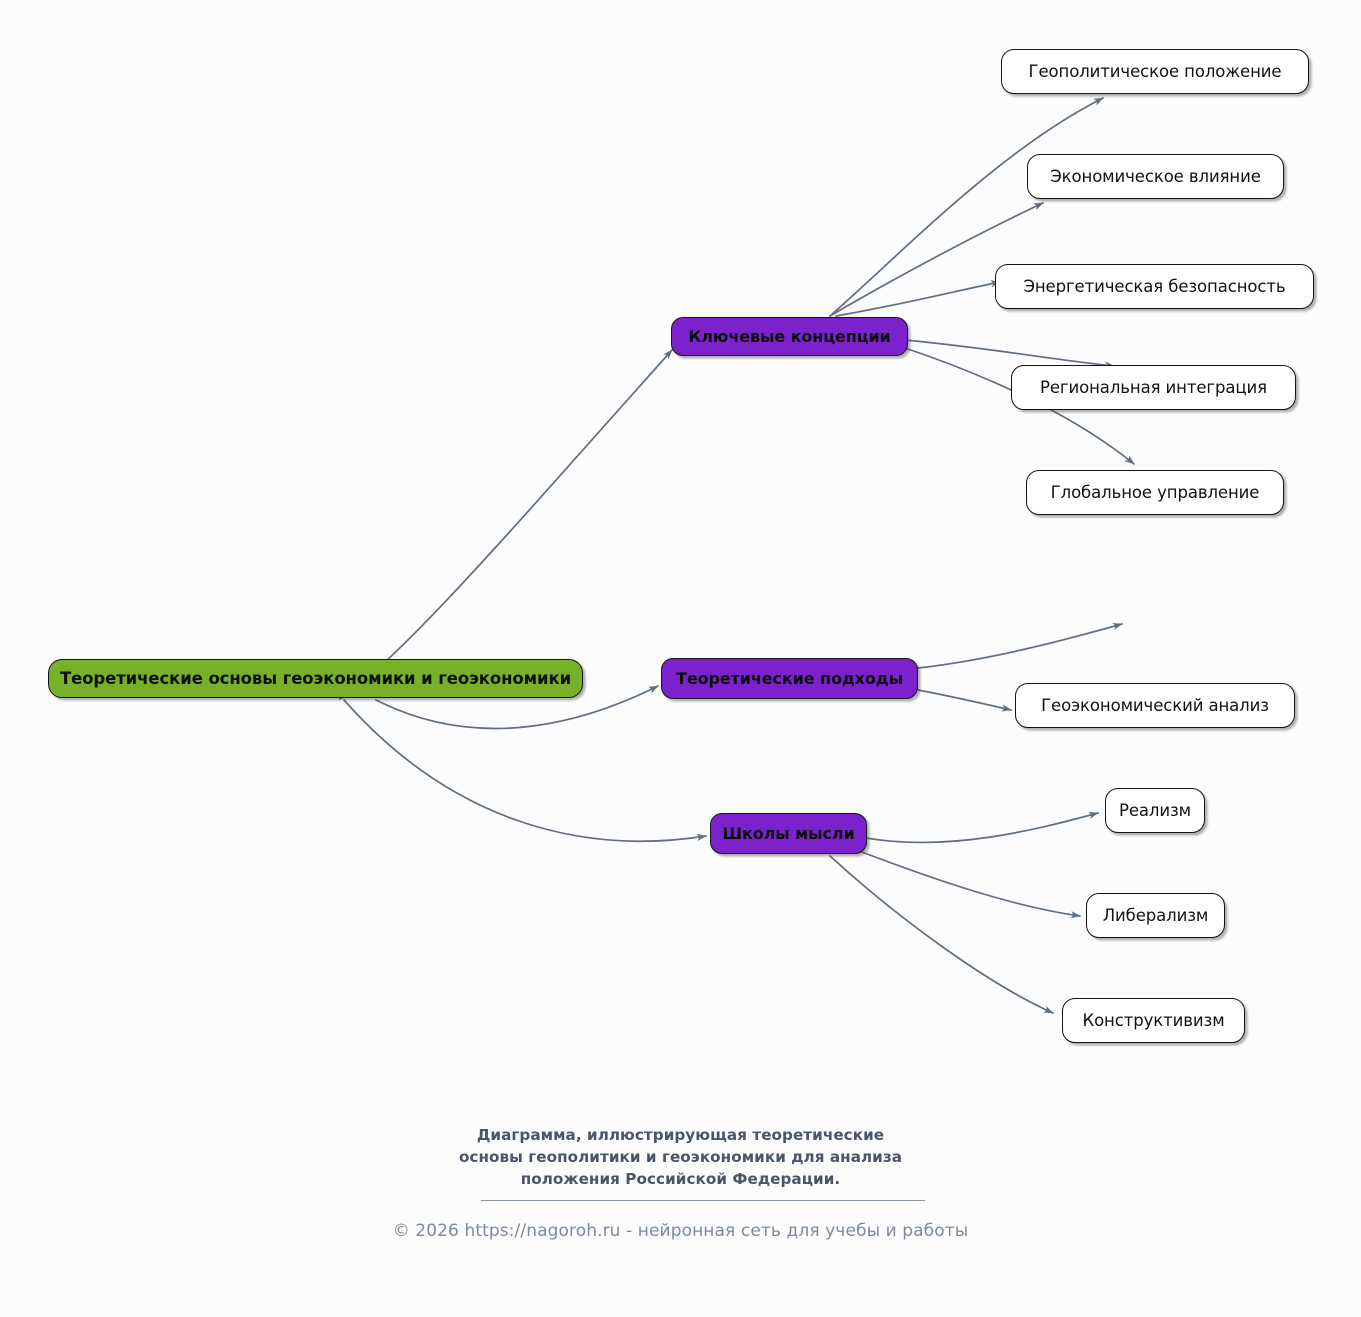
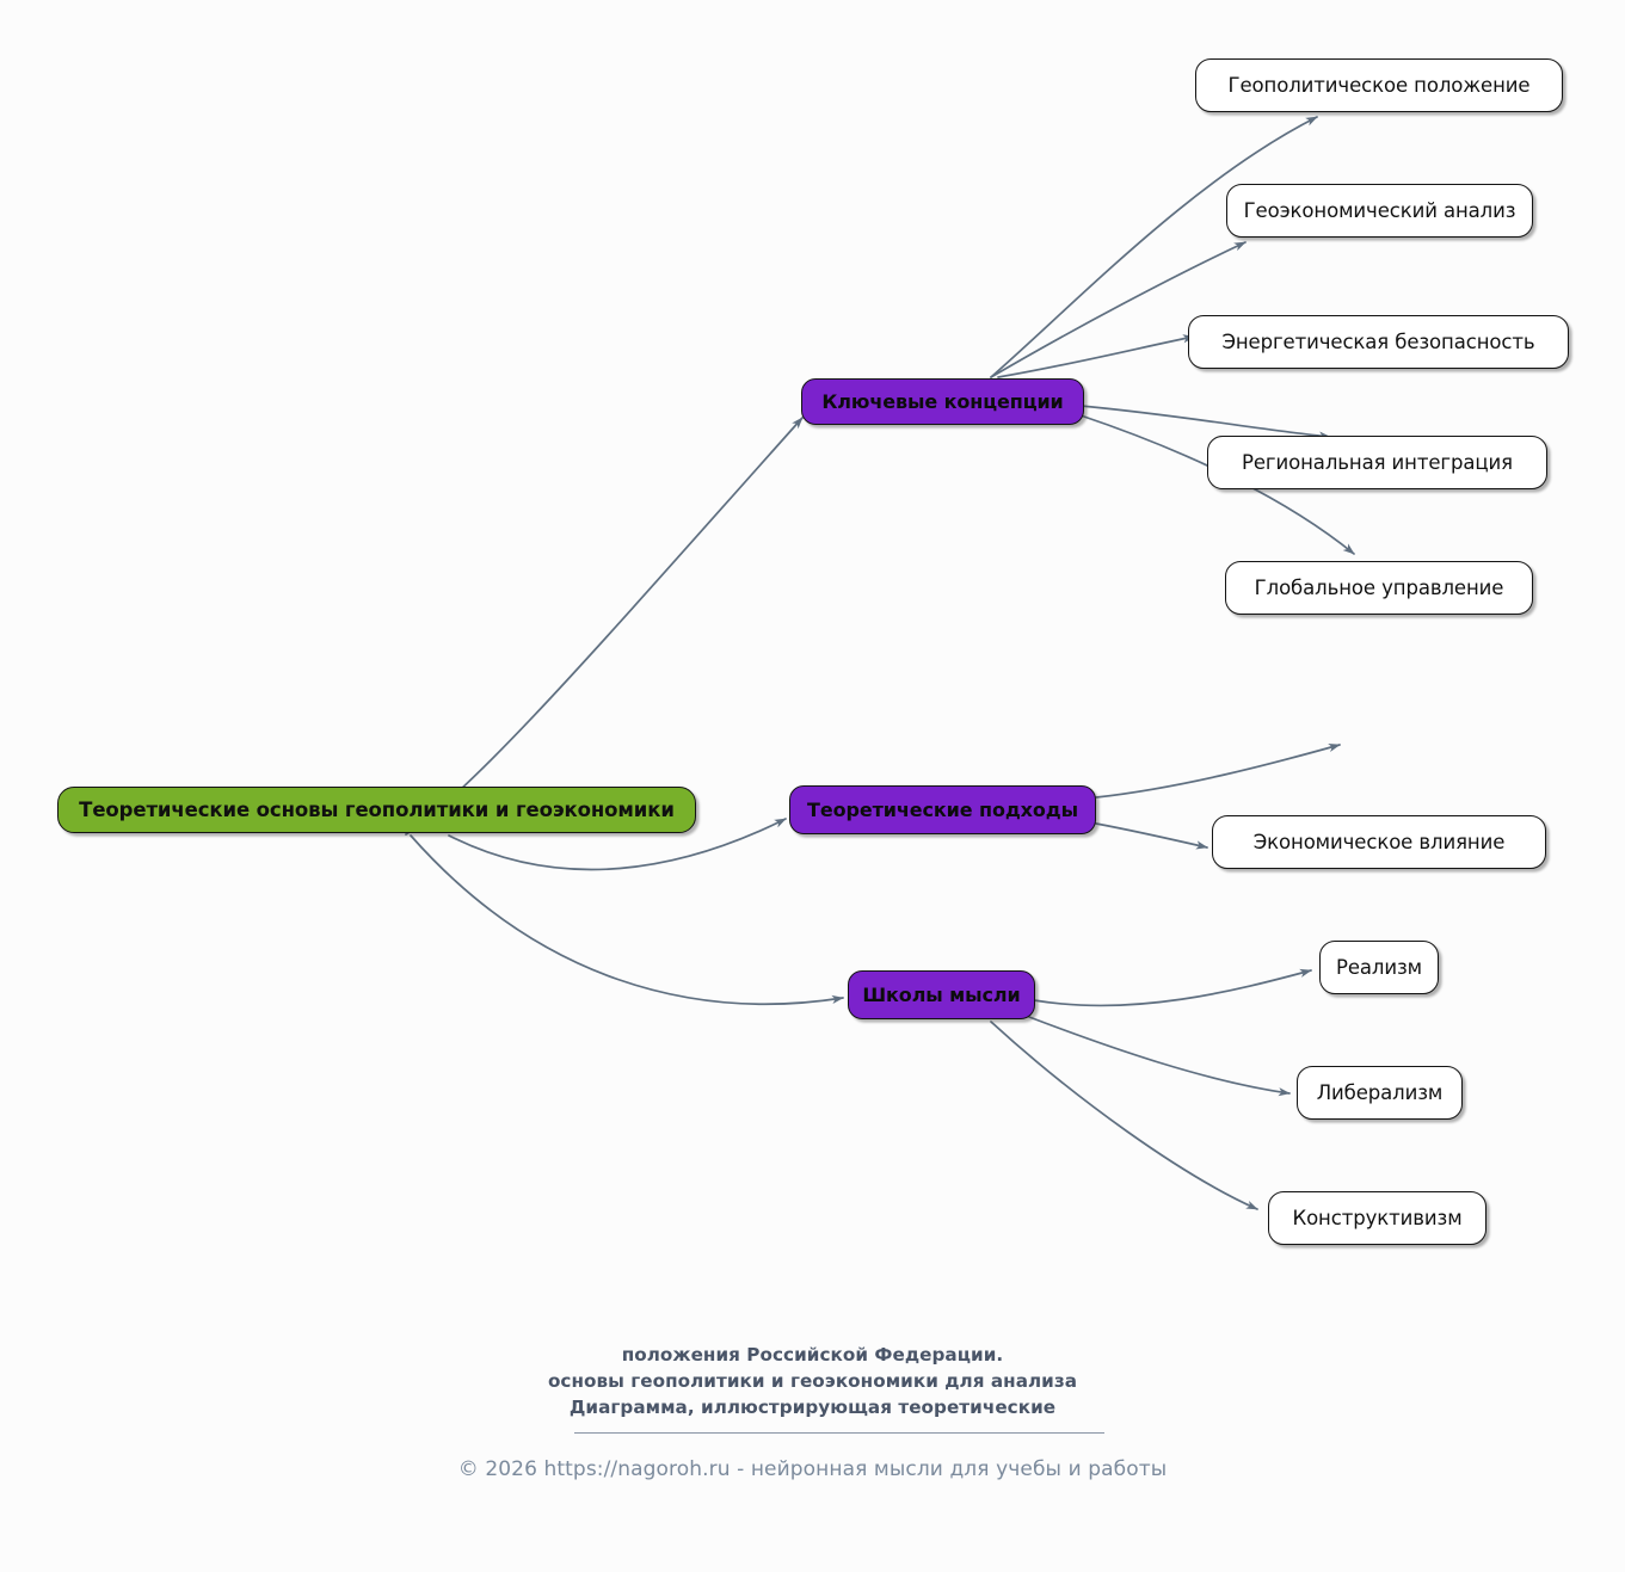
- Теоретические основы геоэкономики и геоэкономики
+ Теоретические основы геополитики и геоэкономики
  Ключевые концепции
  Геополитическое положение
- Экономическое влияние
+ Геоэкономический анализ
  Энергетическая безопасность
  Региональная интеграция
  Глобальное управление
  Теоретические подходы
- Геоэкономический анализ
+ Экономическое влияние
  Школы мысли
  Реализм
  Либерализм
  Конструктивизм
- Диаграмма, иллюстрирующая теоретические
+ положения Российской Федерации.
  основы геополитики и геоэкономики для анализа
- положения Российской Федерации.
+ Диаграмма, иллюстрирующая теоретические
- © 2026 https://nagoroh.ru - нейронная сеть для учебы и работы
+ © 2026 https://nagoroh.ru - нейронная мысли для учебы и работы
